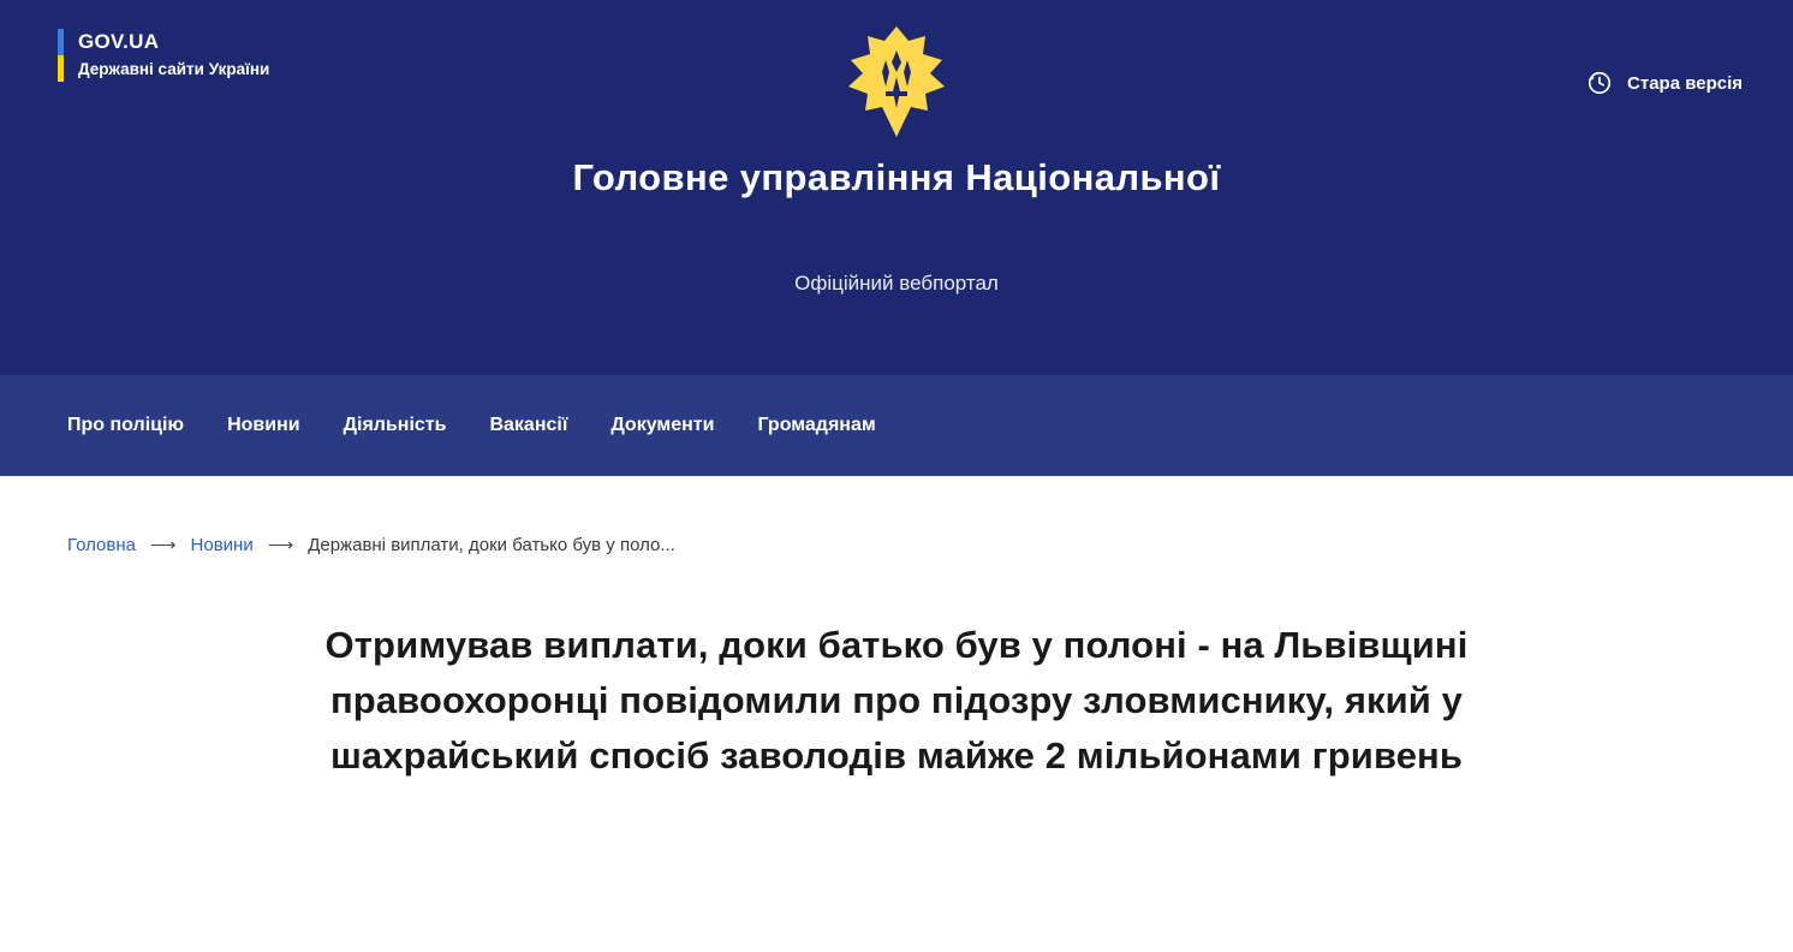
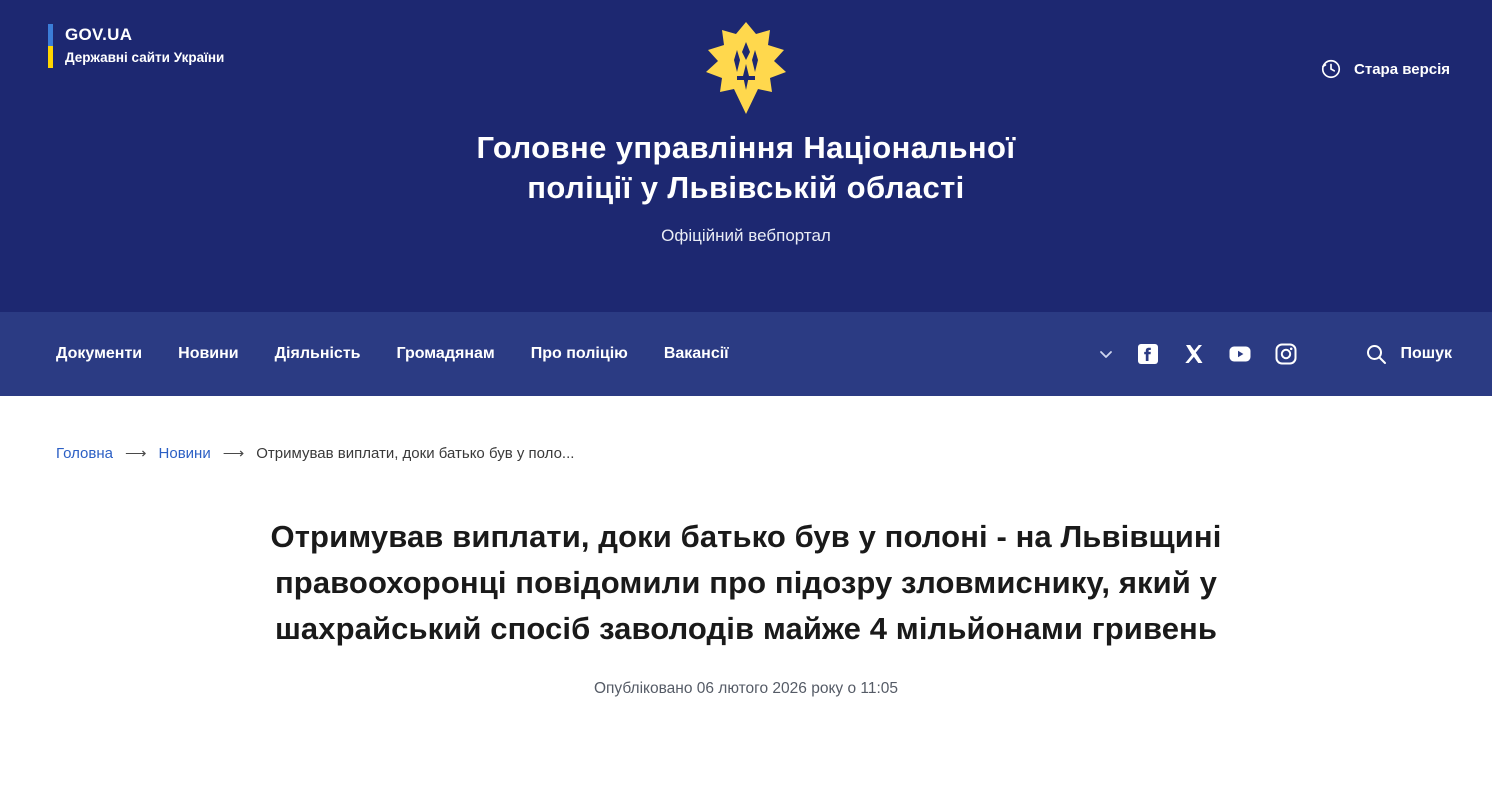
  GOV.UA
  Державні сайти України
  Стара версія
  Головне управління Національної
+ поліції у Львівській області
  Офіційний вебпортал
- Про поліцію
+ Документи
  Новини
  Діяльність
- Вакансії
+ Громадянам
- Документи
+ Про поліцію
- Громадянам
+ Вакансії
+ Пошук
  Головна
  ⟶
  Новини
  ⟶
- Державні виплати, доки батько був у поло...
+ Отримував виплати, доки батько був у поло...
- Отримував виплати, доки батько був у полоні - на Львівщині правоохоронці повідомили про підозру зловмиснику, який у шахрайський спосіб заволодів майже 2 мільйонами гривень
+ Отримував виплати, доки батько був у полоні - на Львівщині правоохоронці повідомили про підозру зловмиснику, який у шахрайський спосіб заволодів майже 4 мільйонами гривень
+ Опубліковано 06 лютого 2026 року о 11:05
